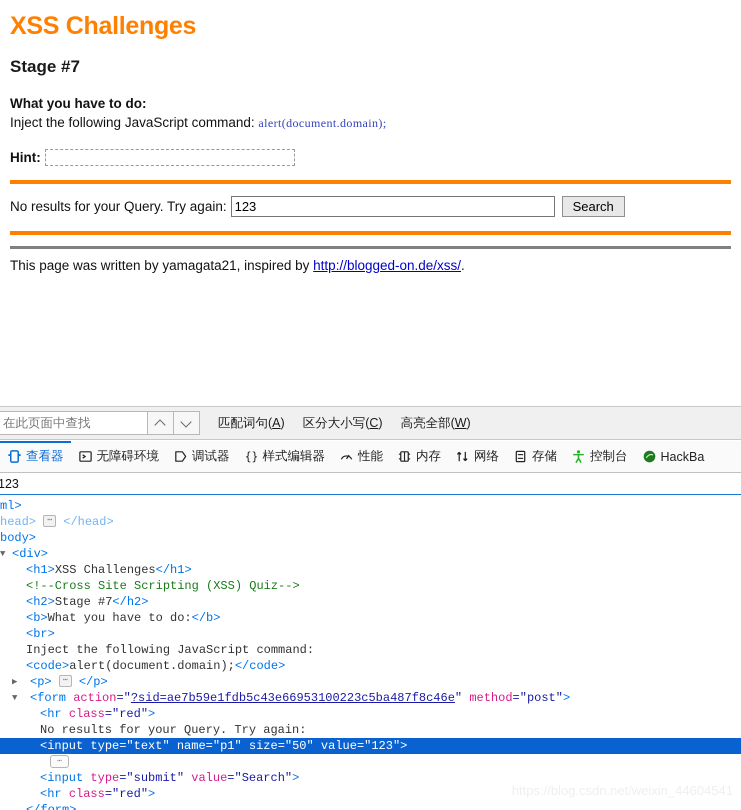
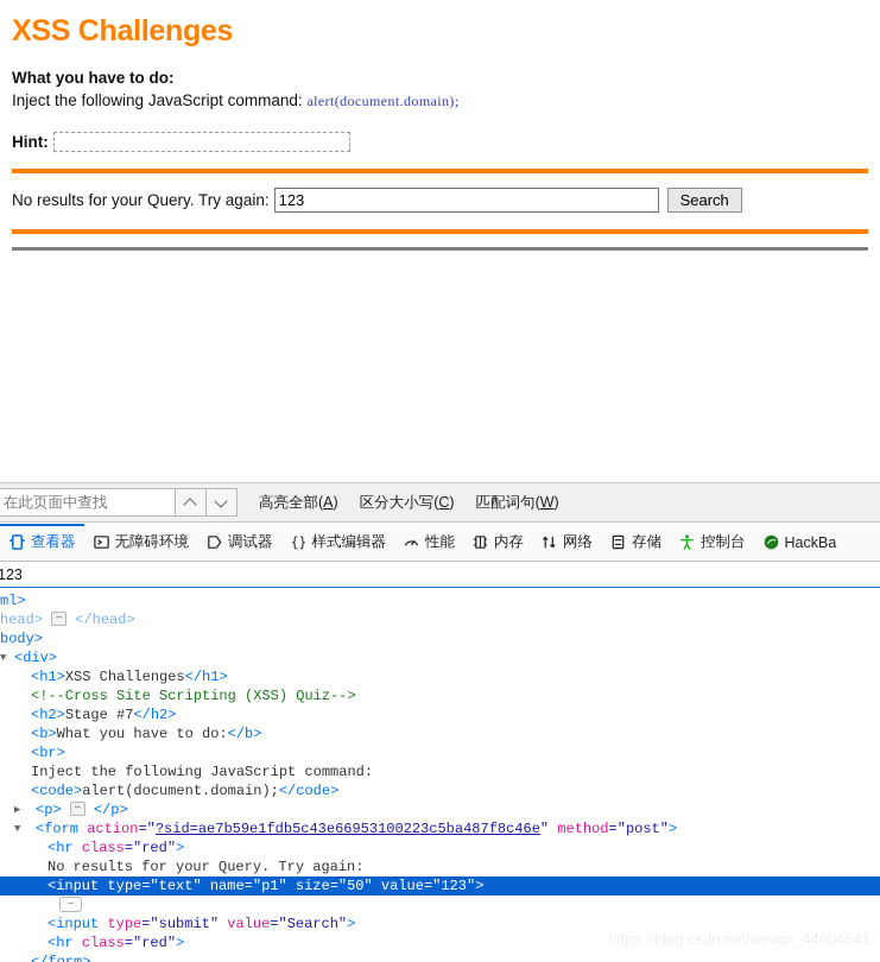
  XSS Challenges
- Stage #7
  What you have to do:
  Inject the following JavaScript command: alert(document.domain);
  Hint:
  No results for your Query. Try again:
  123
  Search
- This page was written by yamagata21, inspired by http://blogged-on.de/xss/.
  在此页面中查找
- 匹配词句(A)
+ 高亮全部(A)
  区分大小写(C)
- 高亮全部(W)
+ 匹配词句(W)
  查看器
  无障碍环境
  调试器
  {}
  样式编辑器
  性能
  内存
  网络
  存储
  控制台
  HackBa
  123
  ml>
  head> ⋯ </head>
  body>
  <div>
  <h1>XSS Challenges</h1>
  <!--Cross Site Scripting (XSS) Quiz-->
  <h2>Stage #7</h2>
  <b>What you have to do:</b>
  <br>
  Inject the following JavaScript command:
  <code>alert(document.domain);</code>
  <p> ⋯ </p>
  <form action="?sid=ae7b59e1fdb5c43e66953100223c5ba487f8c46e" method="post">
  <hr class="red">
  No results for your Query. Try again:
  <input type="text" name="p1" size="50" value="123">
  ⋯
  <input type="submit" value="Search">
  <hr class="red">
